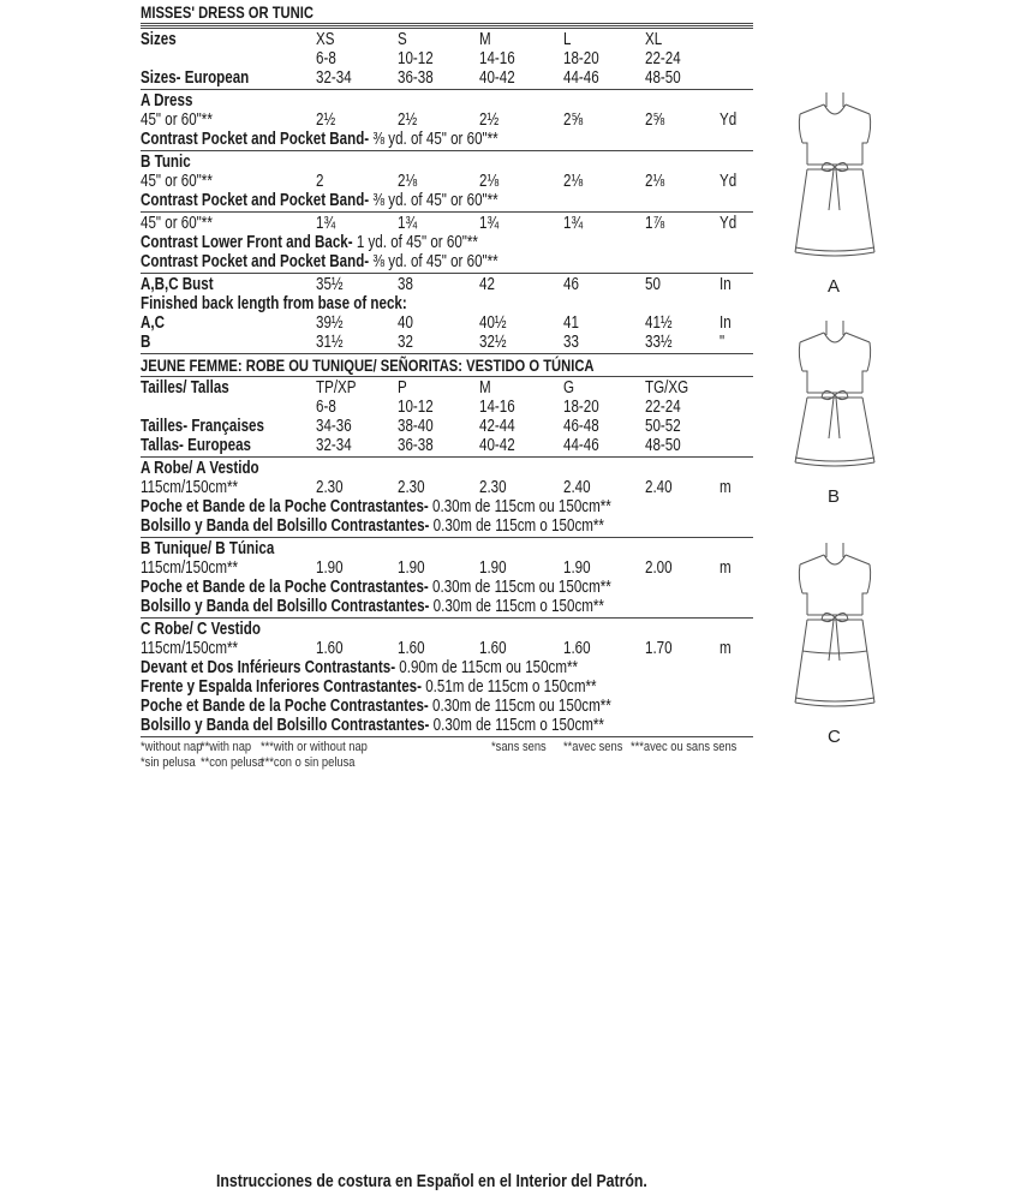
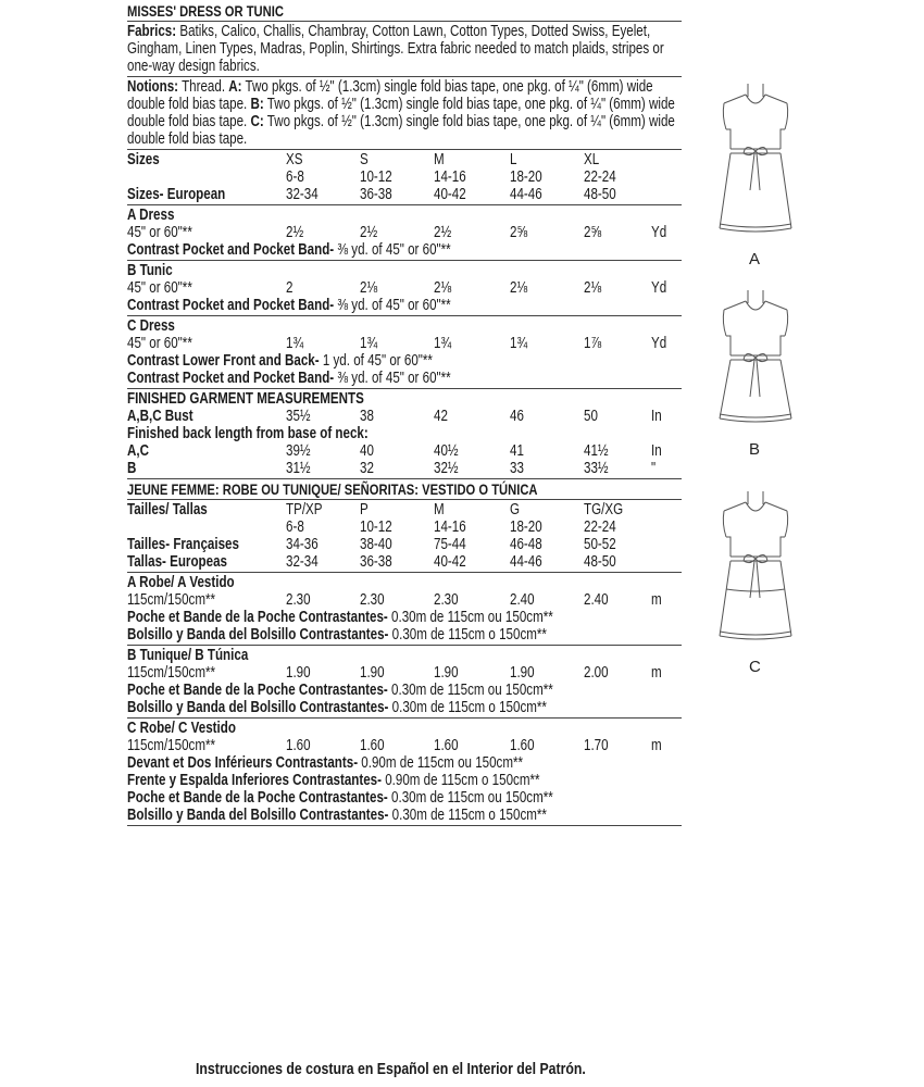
  MISSES' DRESS OR TUNIC
+ Fabrics: Batiks, Calico, Challis, Chambray, Cotton Lawn, Cotton Types, Dotted Swiss, Eyelet, Gingham, Linen Types, Madras, Poplin, Shirtings. Extra fabric needed to match plaids, stripes or one-way design fabrics.
+ Notions: Thread. A: Two pkgs. of ½" (1.3cm) single fold bias tape, one pkg. of ¼" (6mm) wide double fold bias tape. B: Two pkgs. of ½" (1.3cm) single fold bias tape, one pkg. of ¼" (6mm) wide double fold bias tape. C: Two pkgs. of ½" (1.3cm) single fold bias tape, one pkg. of ¼" (6mm) wide double fold bias tape.
  Sizes
  XS
  S
  M
  L
  XL
  6-8
  10-12
  14-16
  18-20
  22-24
  Sizes- European
  32-34
  36-38
  40-42
  44-46
  48-50
  A Dress
  45" or 60"**
  2½
  2½
  2½
  2⅝
  2⅝
  Yd
  Contrast Pocket and Pocket Band- ⅜ yd. of 45" or 60"**
  B Tunic
  45" or 60"**
  2
  2⅛
  2⅛
  2⅛
  2⅛
  Yd
  Contrast Pocket and Pocket Band- ⅜ yd. of 45" or 60"**
+ C Dress
  45" or 60"**
  1¾
  1¾
  1¾
  1¾
  1⅞
  Yd
  Contrast Lower Front and Back- 1 yd. of 45" or 60"**
  Contrast Pocket and Pocket Band- ⅜ yd. of 45" or 60"**
+ FINISHED GARMENT MEASUREMENTS
  A,B,C Bust
  35½
  38
  42
  46
  50
  In
  Finished back length from base of neck:
  A,C
  39½
  40
  40½
  41
  41½
  In
  B
  31½
  32
  32½
  33
  33½
  "
  JEUNE FEMME: ROBE OU TUNIQUE/ SEÑORITAS: VESTIDO O TÚNICA
  Tailles/ Tallas
  TP/XP
  P
  M
  G
  TG/XG
  6-8
  10-12
  14-16
  18-20
  22-24
  Tailles- Françaises
  34-36
  38-40
- 42-44
+ 75-44
  46-48
  50-52
  Tallas- Europeas
  32-34
  36-38
  40-42
  44-46
  48-50
  A Robe/ A Vestido
  115cm/150cm**
  2.30
  2.30
  2.30
  2.40
  2.40
  m
  Poche et Bande de la Poche Contrastantes- 0.30m de 115cm ou 150cm**
  Bolsillo y Banda del Bolsillo Contrastantes- 0.30m de 115cm o 150cm**
  B Tunique/ B Túnica
  115cm/150cm**
  1.90
  1.90
  1.90
  1.90
  2.00
  m
  Poche et Bande de la Poche Contrastantes- 0.30m de 115cm ou 150cm**
  Bolsillo y Banda del Bolsillo Contrastantes- 0.30m de 115cm o 150cm**
  C Robe/ C Vestido
  115cm/150cm**
  1.60
  1.60
  1.60
  1.60
  1.70
  m
  Devant et Dos Inférieurs Contrastants- 0.90m de 115cm ou 150cm**
- Frente y Espalda Inferiores Contrastantes- 0.51m de 115cm o 150cm**
+ Frente y Espalda Inferiores Contrastantes- 0.90m de 115cm o 150cm**
  Poche et Bande de la Poche Contrastantes- 0.30m de 115cm ou 150cm**
  Bolsillo y Banda del Bolsillo Contrastantes- 0.30m de 115cm o 150cm**
- *without nap
- **with nap
- ***with or without nap
- *sans sens
- **avec sens
- ***avec ou sans sens
- *sin pelusa
- **con pelusa
- ***con o sin pelusa
  Instrucciones de costura en Español en el Interior del Patrón.
  A
  B
  C
